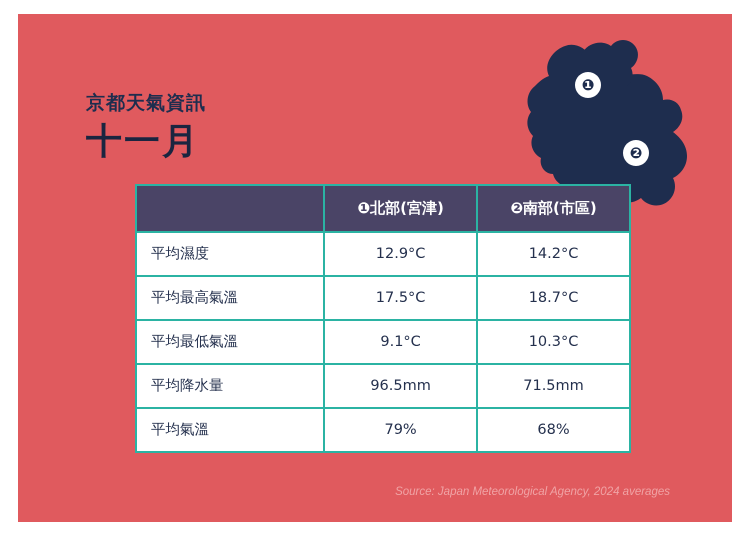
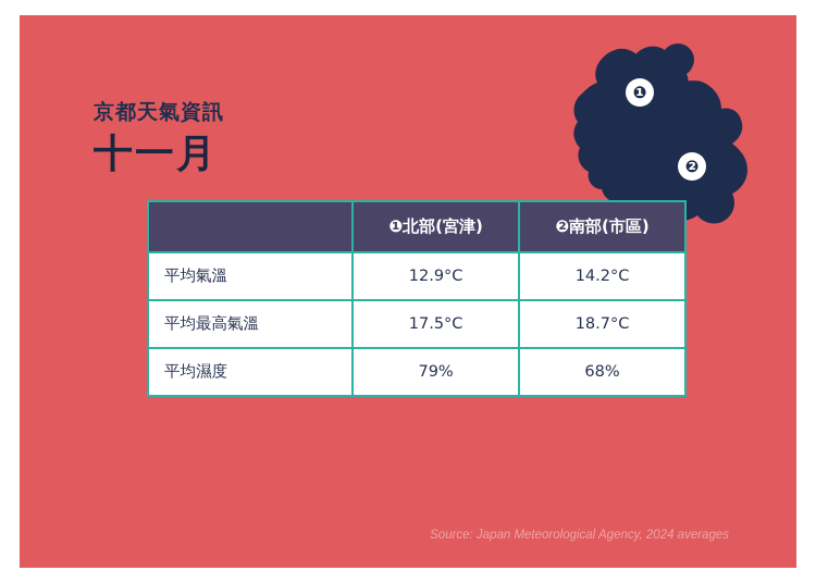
  京都天氣資訊
  十一月
  ❶
  ❷
  	❶北部(宮津)	❷南部(市區)
- 平均濕度	12.9°C	14.2°C
+ 平均氣溫	12.9°C	14.2°C
  平均最高氣溫	17.5°C	18.7°C
- 平均最低氣溫	9.1°C	10.3°C
- 平均降水量	96.5mm	71.5mm
- 平均氣溫	79%	68%
+ 平均濕度	79%	68%
  Source: Japan Meteorological Agency, 2024 averages
